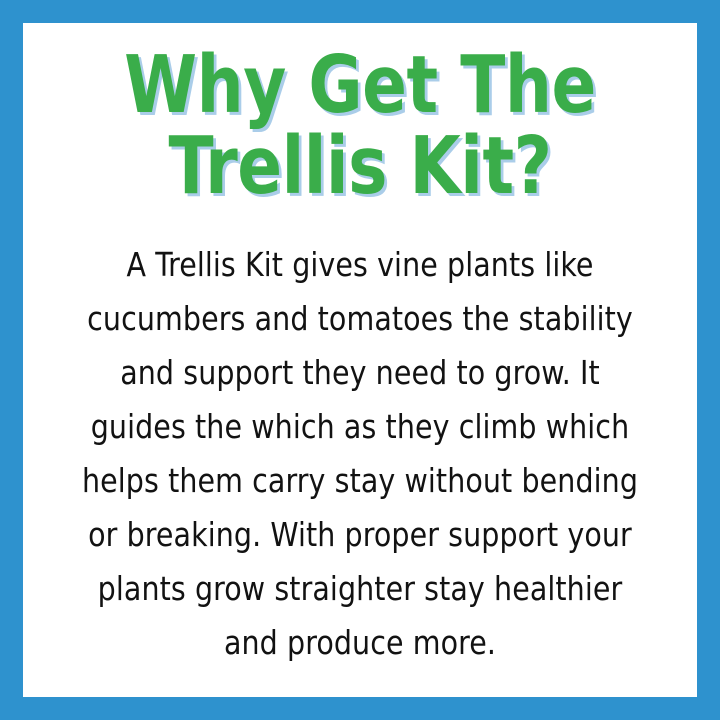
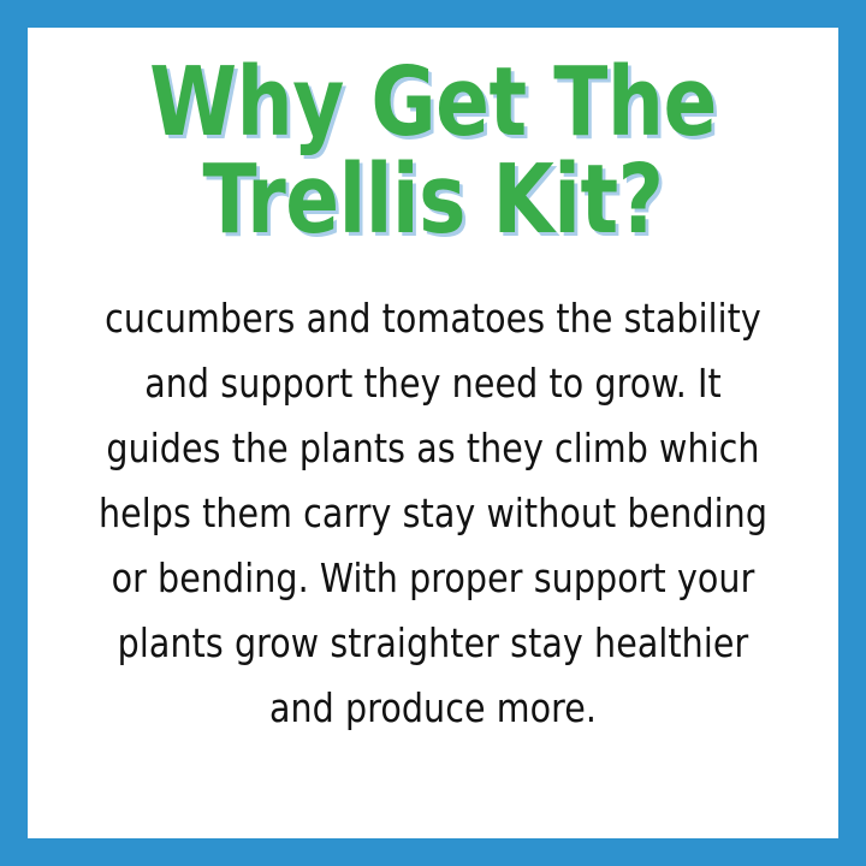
  Why Get The
  Trellis Kit?
- A Trellis Kit gives vine plants like
  cucumbers and tomatoes the stability
  and support they need to grow. It
- guides the which as they climb which
+ guides the plants as they climb which
  helps them carry stay without bending
- or breaking. With proper support your
+ or bending. With proper support your
  plants grow straighter stay healthier
  and produce more.
